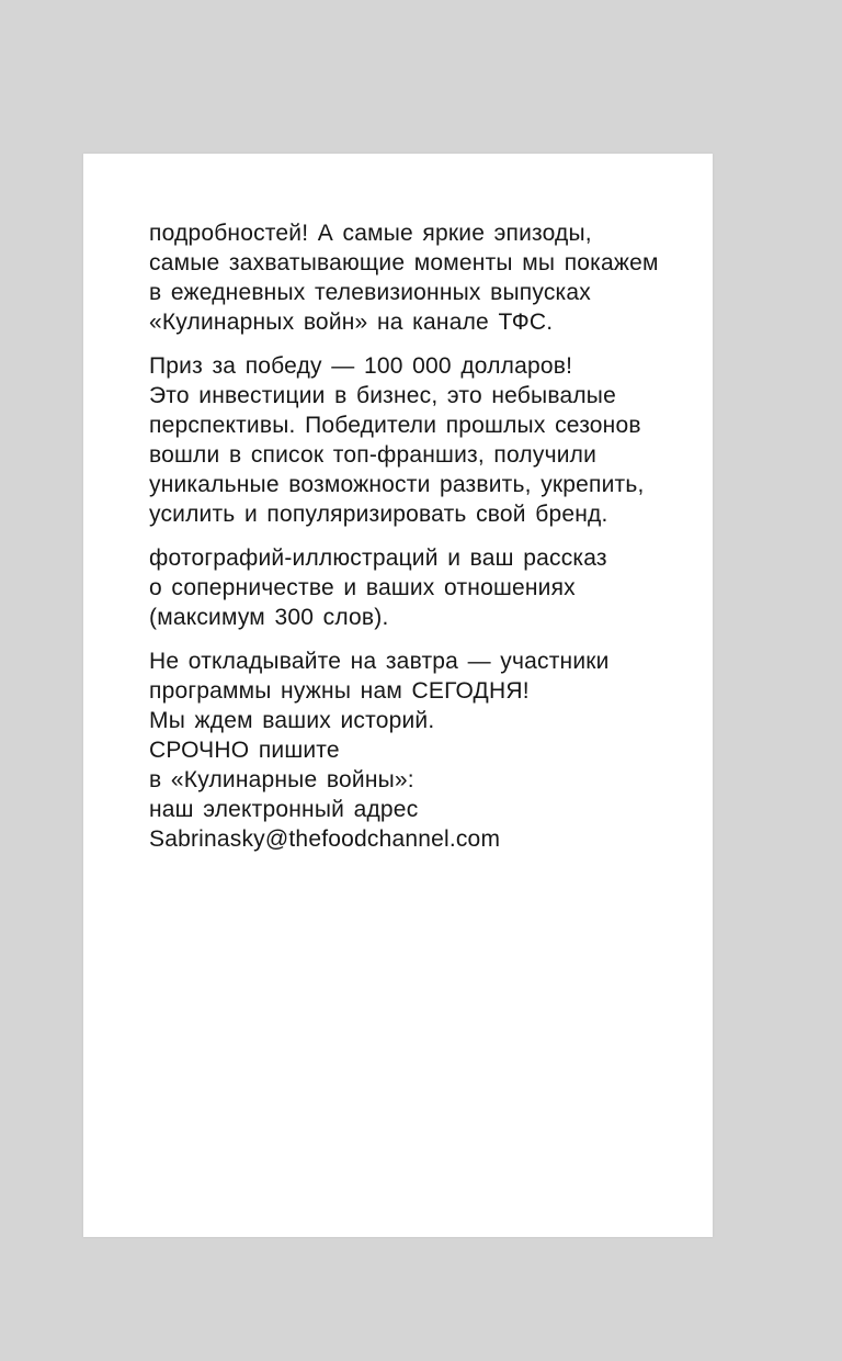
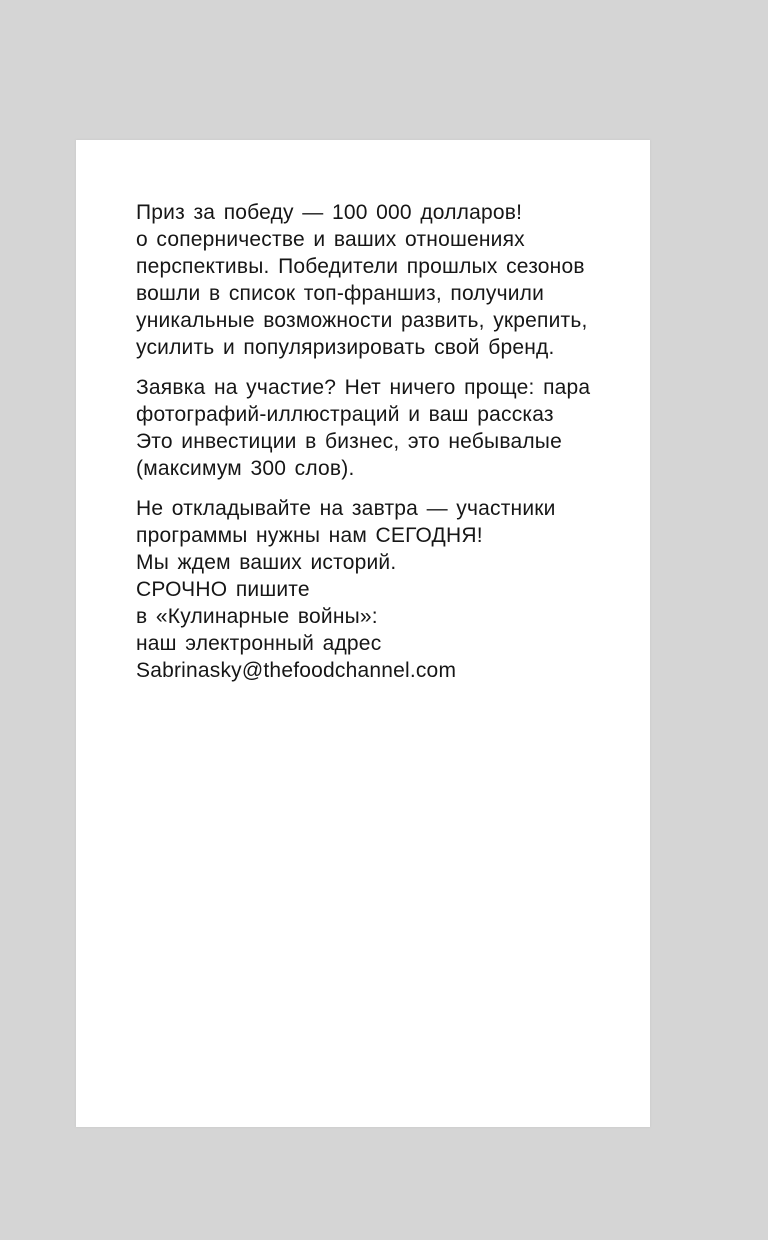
- подробностей! А самые яркие эпизоды,
- самые захватывающие моменты мы покажем
- в ежедневных телевизионных выпусках
- «Кулинарных войн» на канале ТФС.
  Приз за победу — 100 000 долларов!
- Это инвестиции в бизнес, это небывалые
+ о соперничестве и ваших отношениях
  перспективы. Победители прошлых сезонов
  вошли в список топ-франшиз, получили
  уникальные возможности развить, укрепить,
  усилить и популяризировать свой бренд.
+ Заявка на участие? Нет ничего проще: пара
  фотографий-иллюстраций и ваш рассказ
- о соперничестве и ваших отношениях
+ Это инвестиции в бизнес, это небывалые
  (максимум 300 слов).
  Не откладывайте на завтра — участники
  программы нужны нам СЕГОДНЯ!
  Мы ждем ваших историй.
  СРОЧНО пишите
  в «Кулинарные войны»:
  наш электронный адрес
  Sabrinasky@thefoodchannel.com
